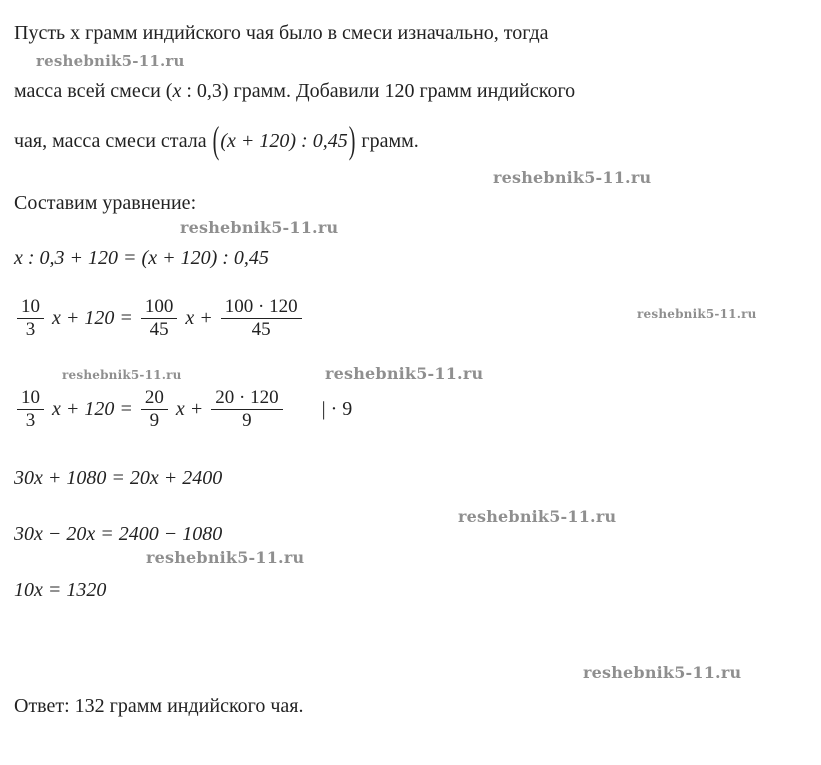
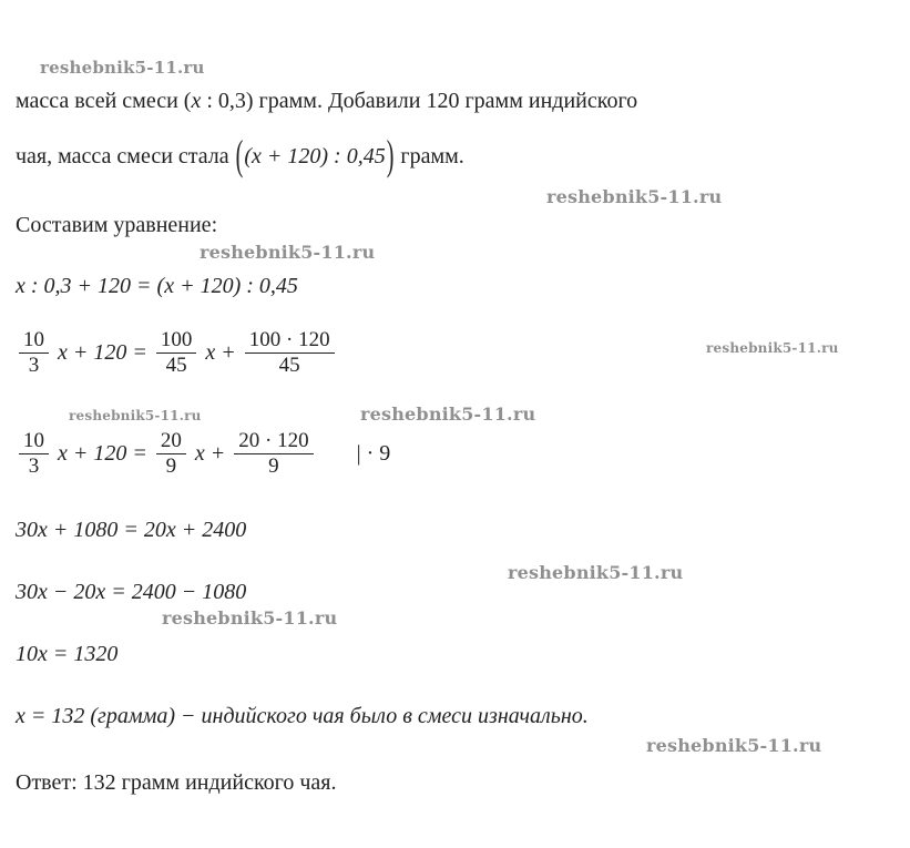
- Пусть x грамм индийского чая было в смеси изначально, тогда
  reshebnik5-11.ru
  масса всей смеси (x : 0,3) грамм. Добавили 120 грамм индийского
  чая, масса смеси стала ((x + 120) : 0,45) грамм.
  reshebnik5-11.ru
  Составим уравнение:
  reshebnik5-11.ru
  x : 0,3 + 120 = (x + 120) : 0,45
  10
  3
  x + 120 =
  100
  45
  x +
  100 · 120
  45
  reshebnik5-11.ru
  reshebnik5-11.ru
  reshebnik5-11.ru
  10
  3
  x + 120 =
  20
  9
  x +
  20 · 120
  9
  | · 9
  30x + 1080 = 20x + 2400
  reshebnik5-11.ru
  30x − 20x = 2400 − 1080
  reshebnik5-11.ru
  10x = 1320
+ x = 132 (грамма) − индийского чая было в смеси изначально.
  reshebnik5-11.ru
  Ответ: 132 грамм индийского чая.
